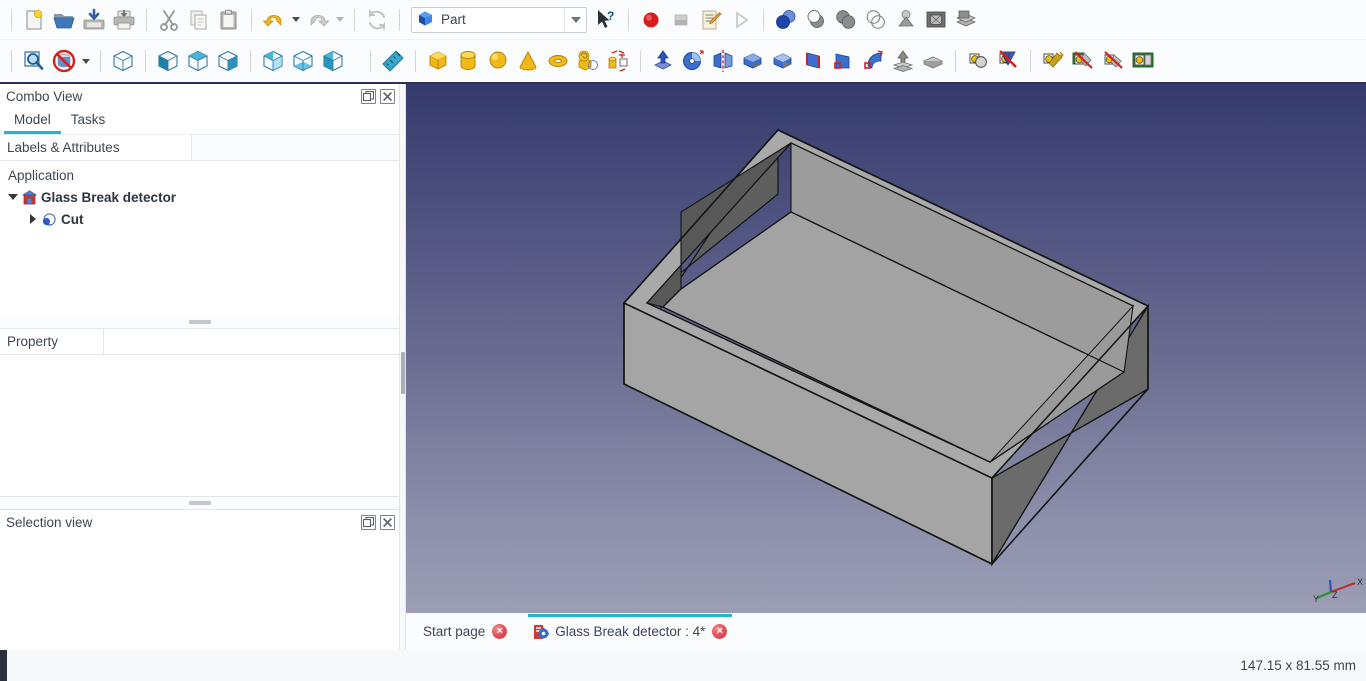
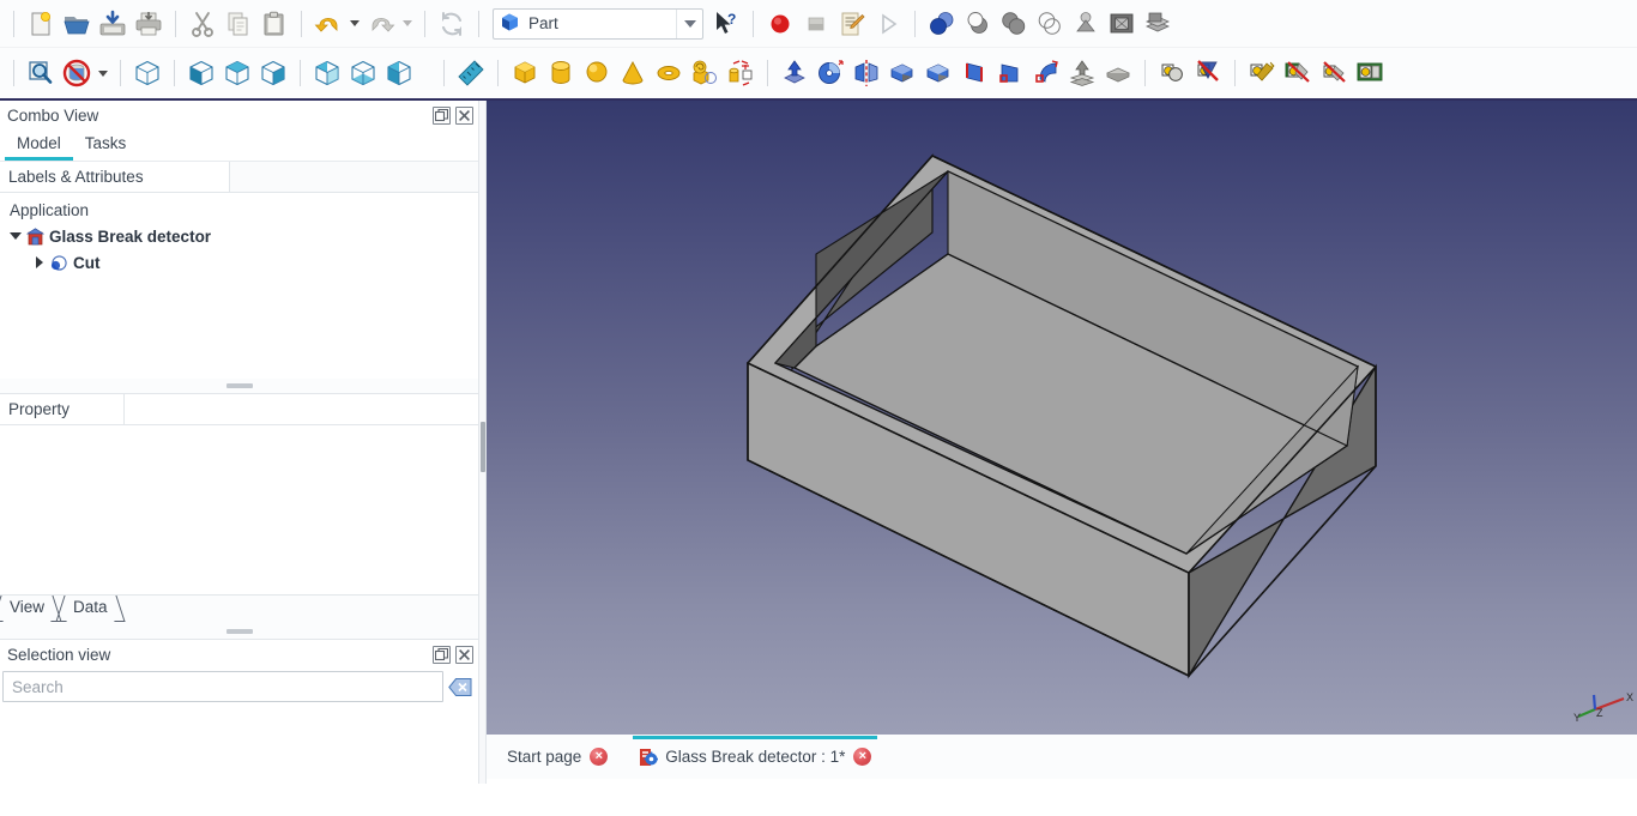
  Part
  ?
  Combo View
  Model
  Tasks
  Labels & Attributes
  Application
  Glass Break detector
  Cut
  Property
+ View
+ Data
  Selection view
+ Search
  X
  Y
  Z
  Start page
  ×
- Glass Break detector : 4*
+ Glass Break detector : 1*
  ×
- 147.15 x 81.55 mm
